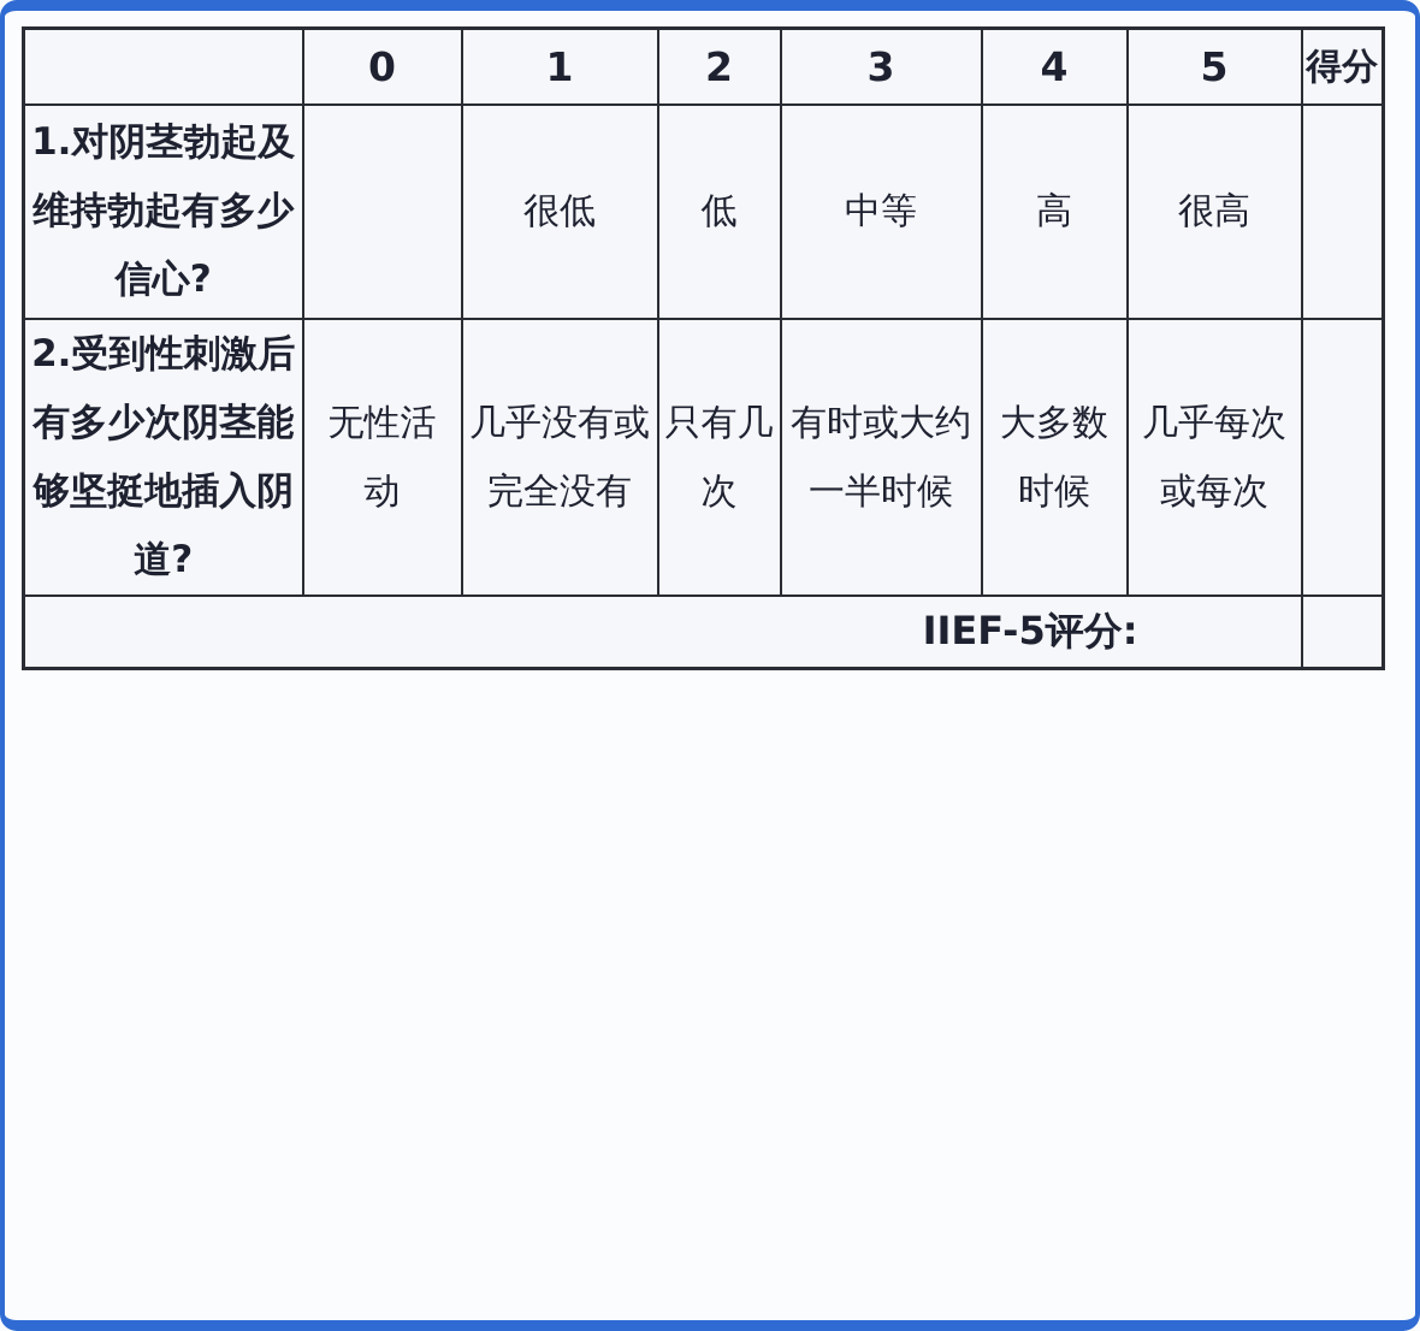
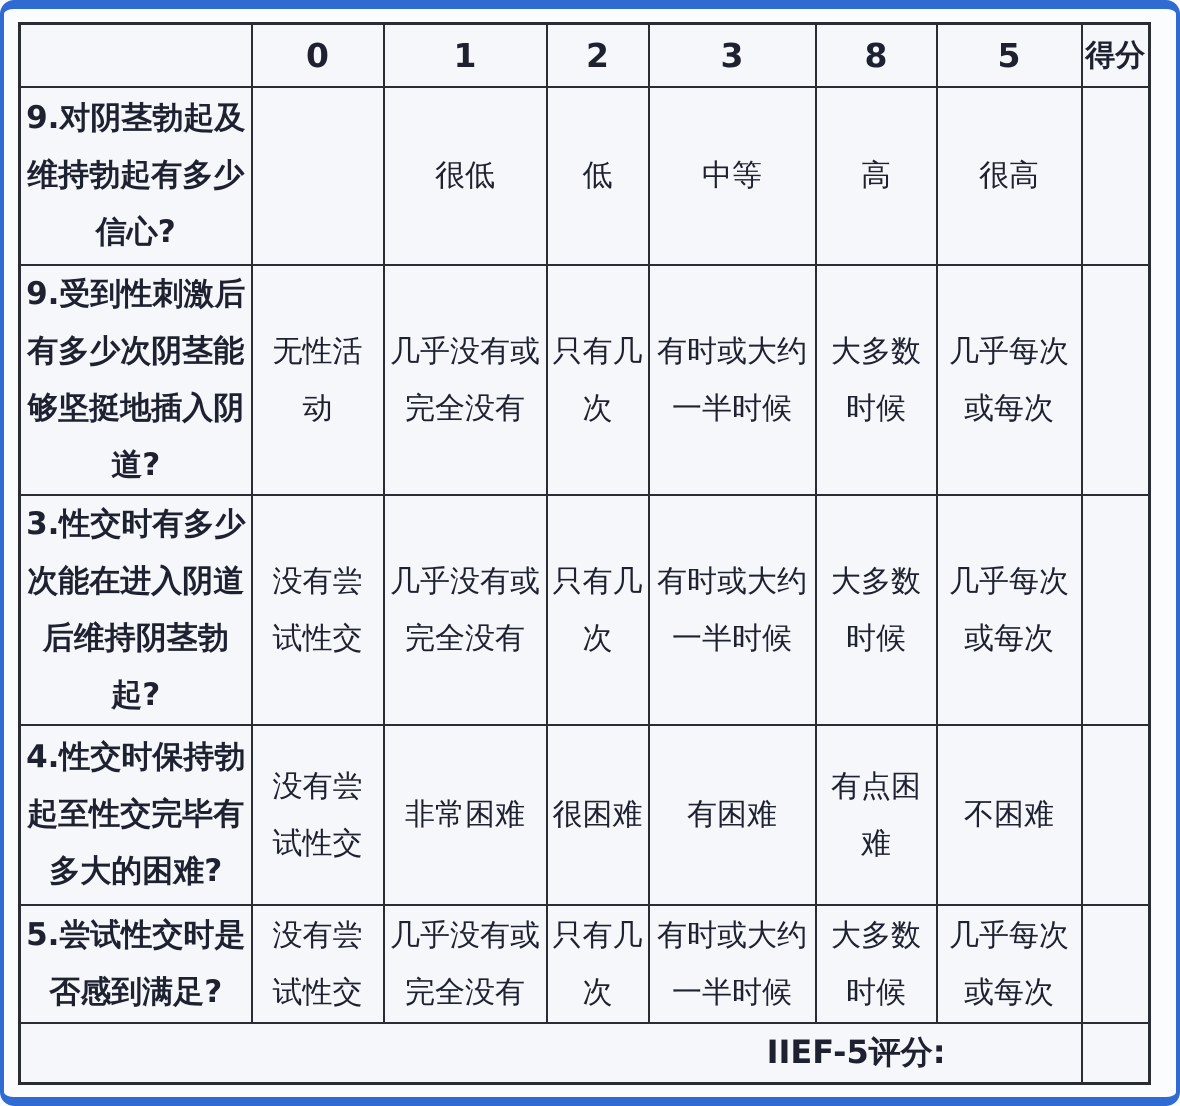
- 	0	1	2	3	4	5	得分
+ 	0	1	2	3	8	5	得分
- 1.对阴茎勃起及 维持勃起有多少 信心?		很低	低	中等	高	很高
+ 9.对阴茎勃起及 维持勃起有多少 信心?		很低	低	中等	高	很高
- 2.受到性刺激后 有多少次阴茎能 够坚挺地插入阴 道?	无性活 动	几乎没有或 完全没有	只有几 次	有时或大约 一半时候	大多数 时候	几乎每次 或每次
+ 9.受到性刺激后 有多少次阴茎能 够坚挺地插入阴 道?	无性活 动	几乎没有或 完全没有	只有几 次	有时或大约 一半时候	大多数 时候	几乎每次 或每次
+ 3.性交时有多少 次能在进入阴道 后维持阴茎勃 起?	没有尝 试性交	几乎没有或 完全没有	只有几 次	有时或大约 一半时候	大多数 时候	几乎每次 或每次
+ 4.性交时保持勃 起至性交完毕有 多大的困难?	没有尝 试性交	非常困难	很困难	有困难	有点困 难	不困难
+ 5.尝试性交时是 否感到满足?	没有尝 试性交	几乎没有或 完全没有	只有几 次	有时或大约 一半时候	大多数 时候	几乎每次 或每次
  IIEF-5评分:
